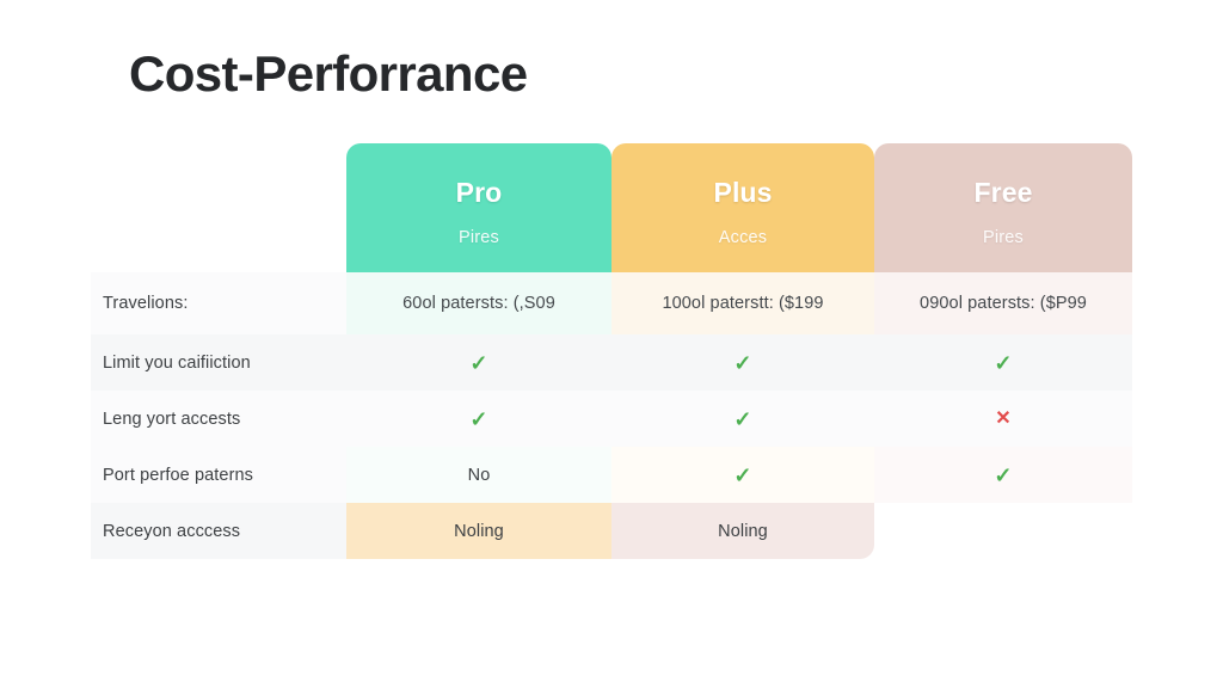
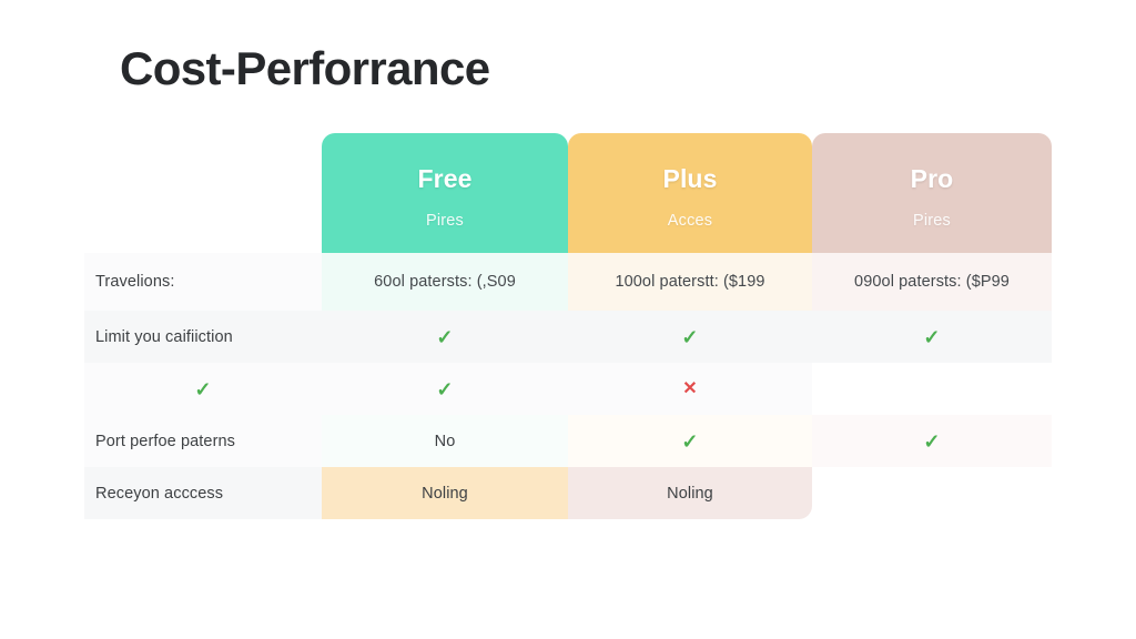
  Cost-Perforrance
- Pro
+ Free
  Pires
  Plus
  Acces
- Free
+ Pro
  Pires
  Travelions:
  60ol patersts: (,S09
  100ol paterstt: ($199
  090ol patersts: ($P99
  Limit you caifiiction
  ✓
  ✓
  ✓
- Leng yort accests
  ✓
  ✓
  ✕
  Port perfoe paterns
  No
  ✓
  ✓
  Receyon acccess
  Noling
  Noling
